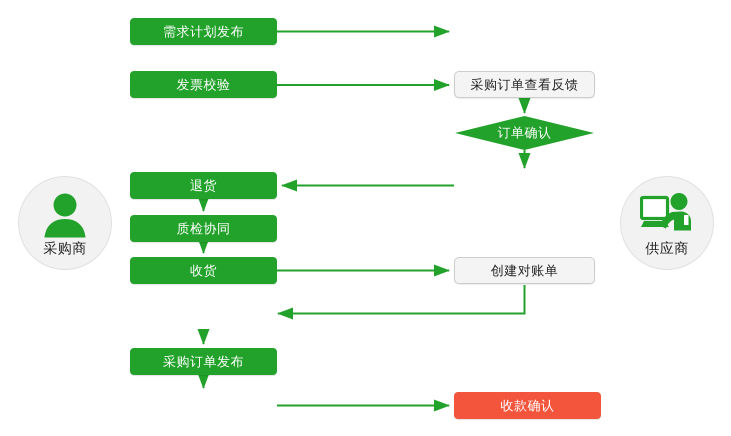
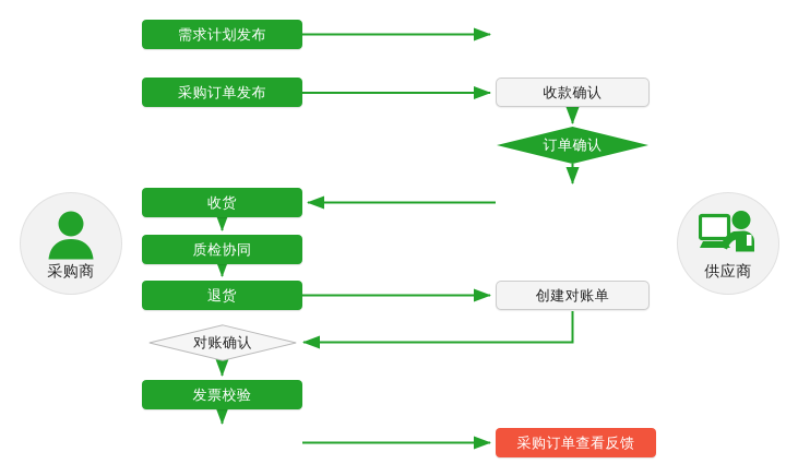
  采购商
  供应商
  需求计划发布
- 发票校验
+ 采购订单发布
- 采购订单查看反馈
+ 收款确认
  订单确认
- 退货
+ 收货
  质检协同
- 收货
+ 退货
  创建对账单
+ 对账确认
- 采购订单发布
+ 发票校验
- 收款确认
+ 采购订单查看反馈
